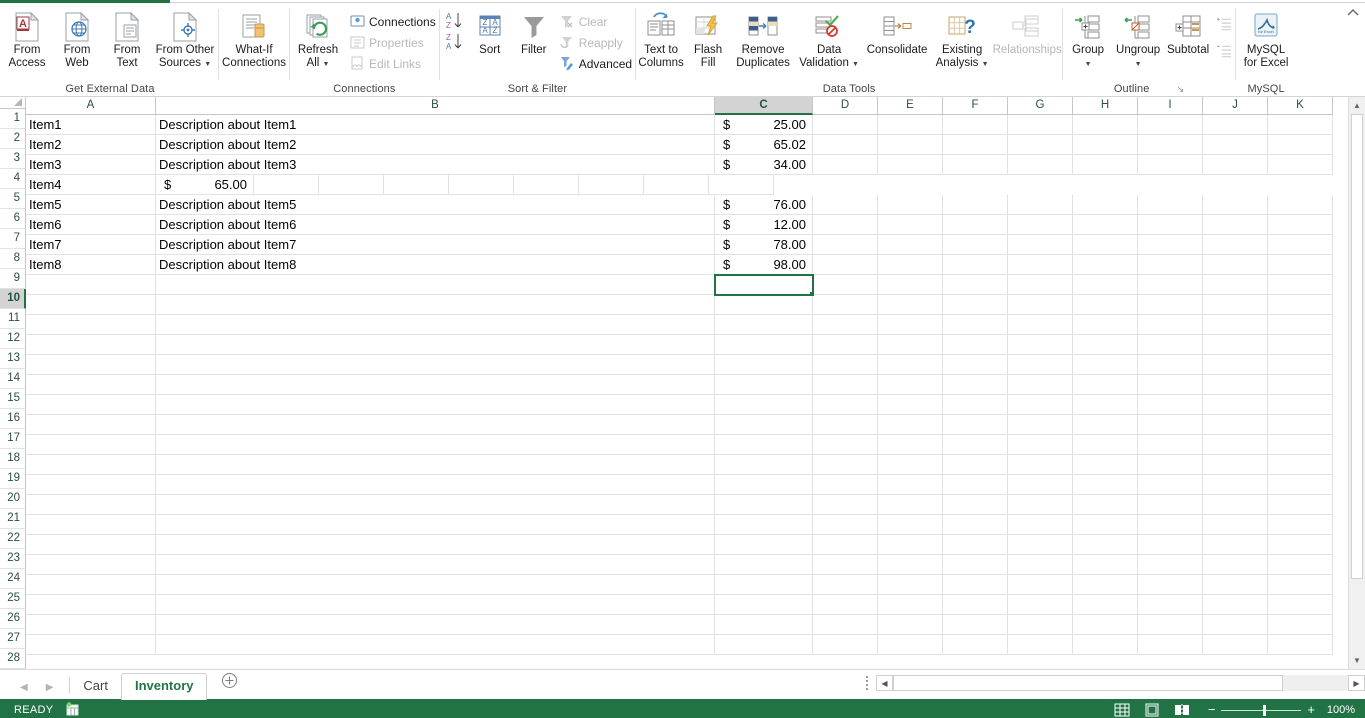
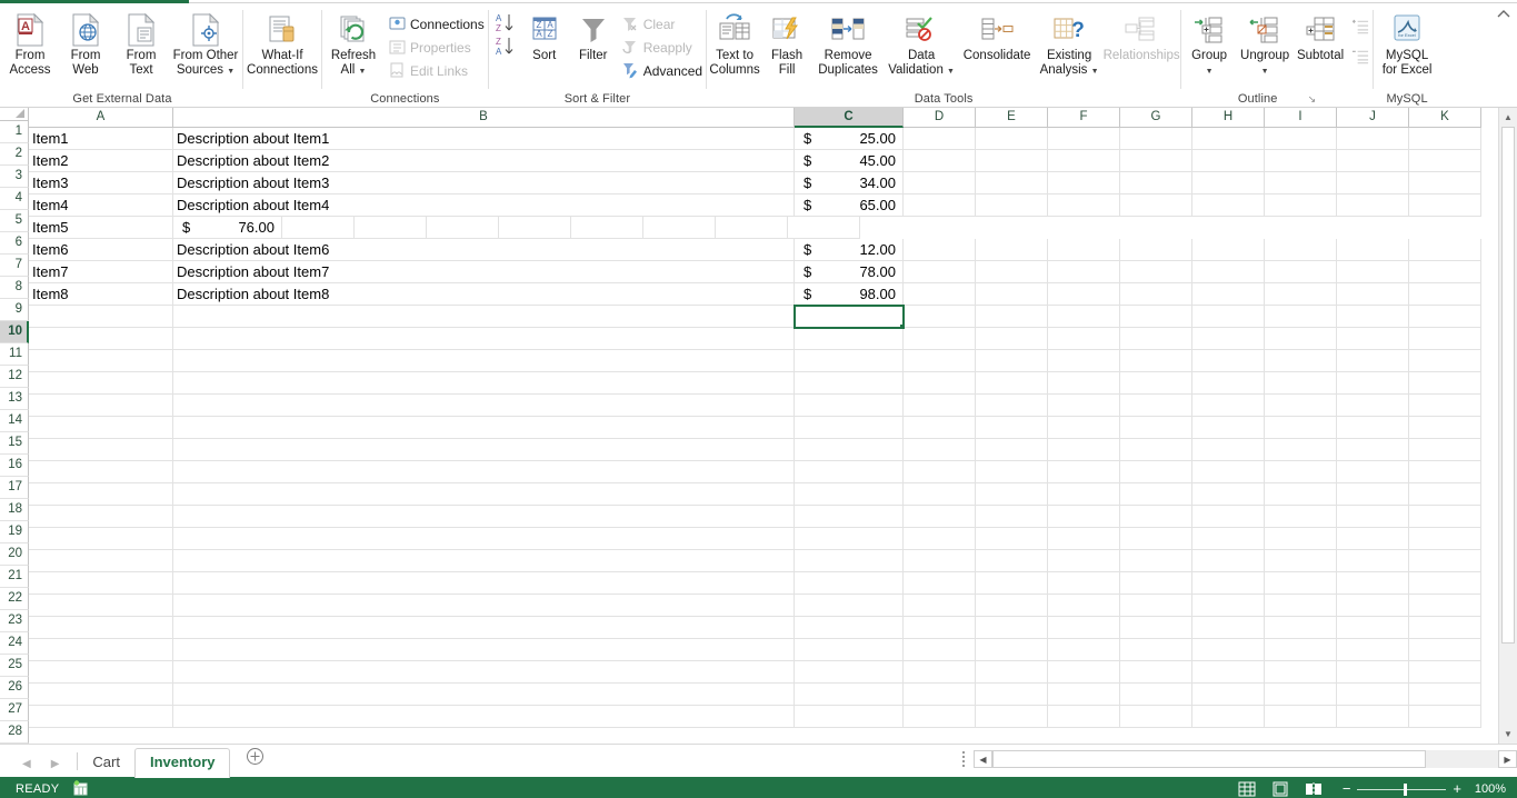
  A
  From
  Access
  From
  Web
  From
  Text
  From Other
  Sources
  Get External Data
  What-If
  Connections
  Refresh
  All
  Connections
  Properties
  Edit Links
  Connections
  A
  Z
  Z
  A
  Z
  A
  A
  Z
  Sort
  Filter
  Clear
  Reapply
  Advanced
  Sort & Filter
  Text to
  Columns
  Flash
  Fill
  Remove
  Duplicates
  Data
  Validation
  Consolidate
  ?
  Existing
  Analysis
  Relationships
  Data Tools
  Group
  Ungroup
  Subtotal
  Outline ↘
  MySQL
  for Excel
  MySQL
  1
  2
  3
  4
  5
  6
  7
  8
  9
  10
  11
  12
  13
  14
  15
  16
  17
  18
  19
  20
  21
  22
  23
  24
  25
  26
  27
  28
  A
  B
  C
  D
  E
  F
  G
  H
  I
  J
  K
  Item1
  Description about Item1
  $
  25.00
  Item2
  Description about Item2
  $
- 65.02
+ 45.00
  Item3
  Description about Item3
  $
  34.00
  Item4
+ Description about Item4
  $
  65.00
  Item5
- Description about Item5
  $
  76.00
  Item6
  Description about Item6
  $
  12.00
  Item7
  Description about Item7
  $
  78.00
  Item8
  Description about Item8
  $
  98.00
  ▲
  ▼
  ◀
  ▶
  Cart
  Inventory
  ◀
  ▶
  READY
  −
  +
  100%
